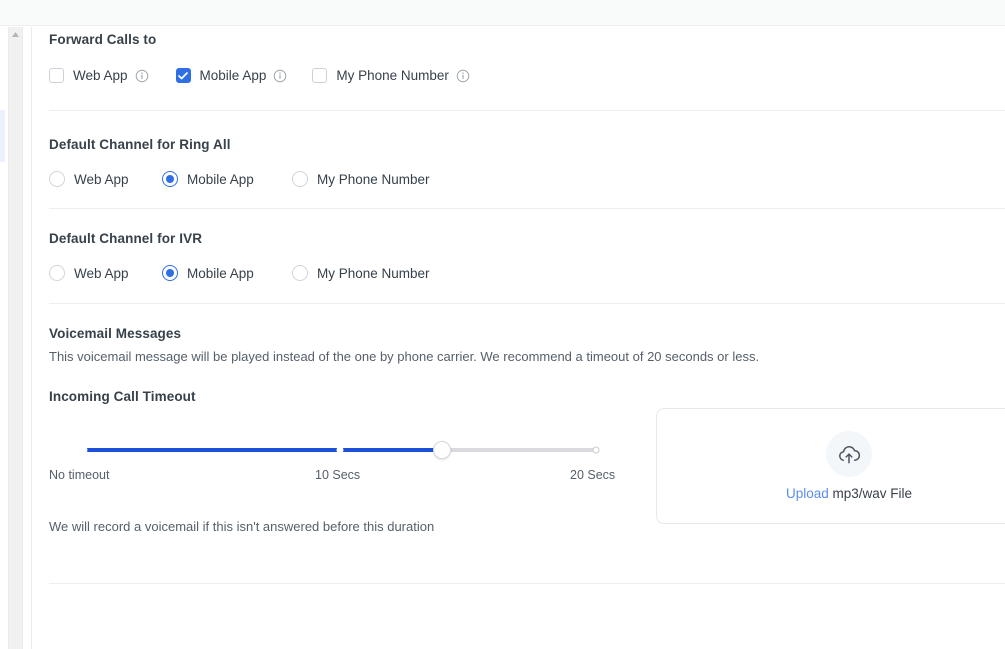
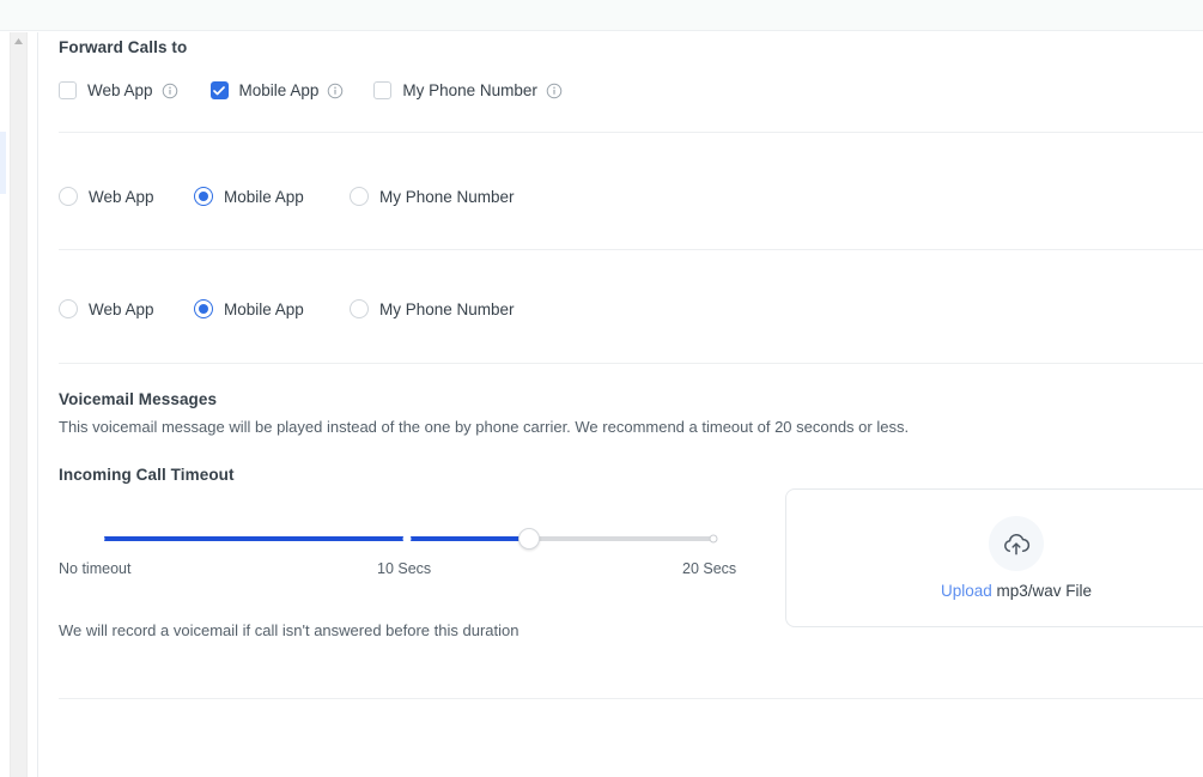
  Forward Calls to
  Web App
  Mobile App
  My Phone Number
- Default Channel for Ring All
  Web App
  Mobile App
  My Phone Number
- Default Channel for IVR
  Web App
  Mobile App
  My Phone Number
  Voicemail Messages
  This voicemail message will be played instead of the one by phone carrier. We recommend a timeout of 20 seconds or less.
  Incoming Call Timeout
  No timeout
  10 Secs
  20 Secs
- We will record a voicemail if this isn't answered before this duration
+ We will record a voicemail if call isn't answered before this duration
  Upload mp3/wav File
